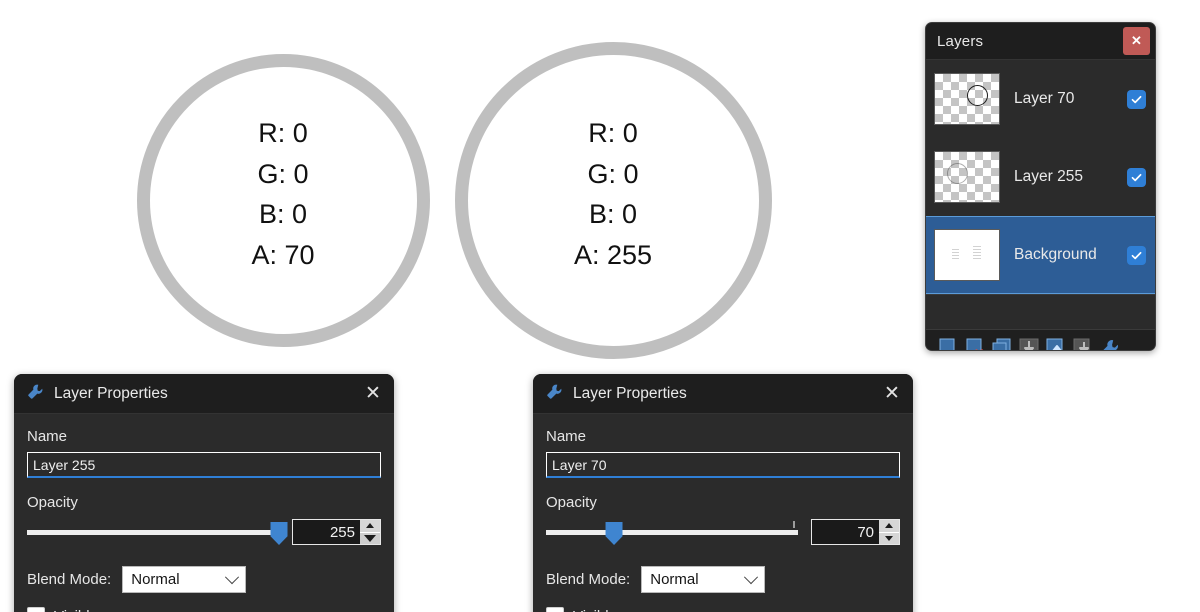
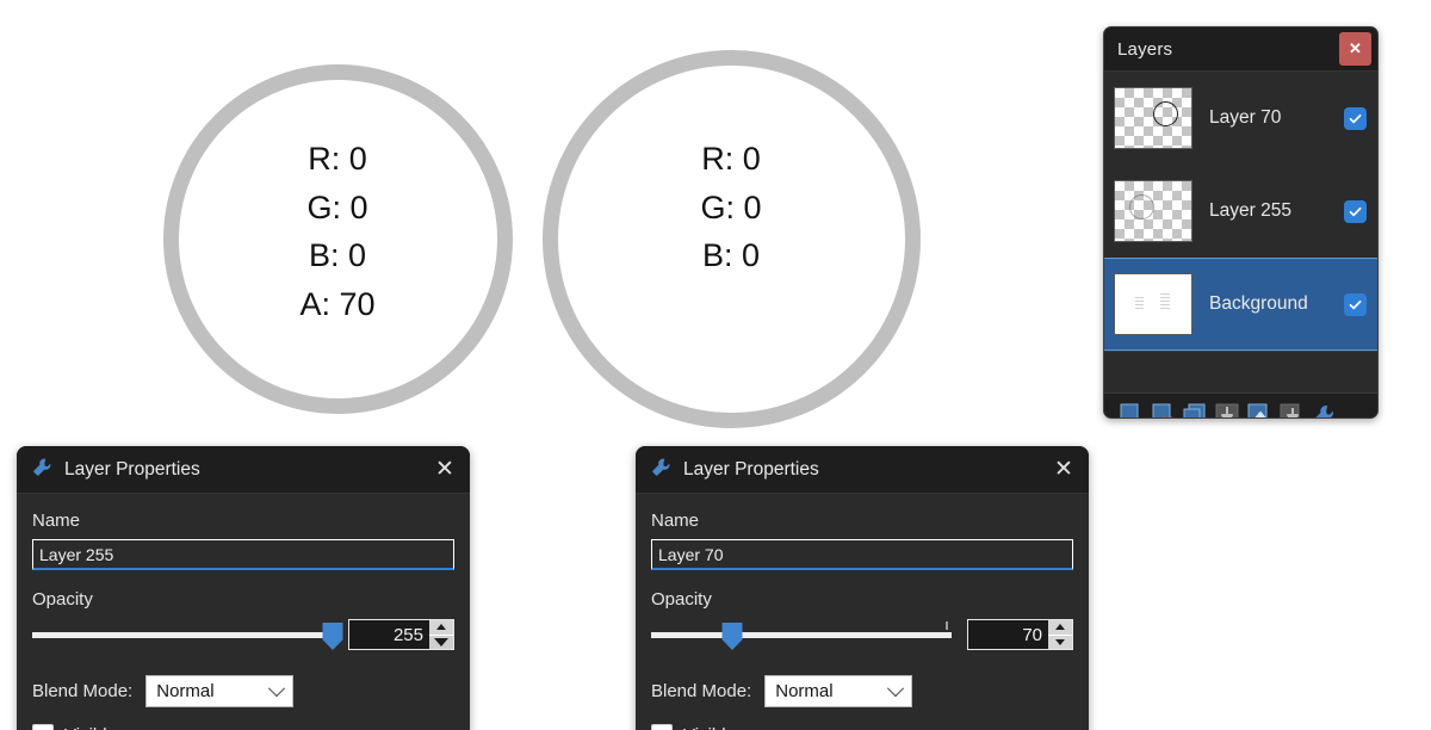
  R: 0
  G: 0
  B: 0
  A: 70
  R: 0
  G: 0
  B: 0
- A: 255
  Layers
  ✕
  Layer 70
  Layer 255
  Background
  Layer Properties
  ✕
  Name
  Layer 255
  Opacity
  255
  Blend Mode:
  Normal
  Layer Properties
  ✕
  Name
  Layer 70
  Opacity
  70
  Blend Mode:
  Normal
